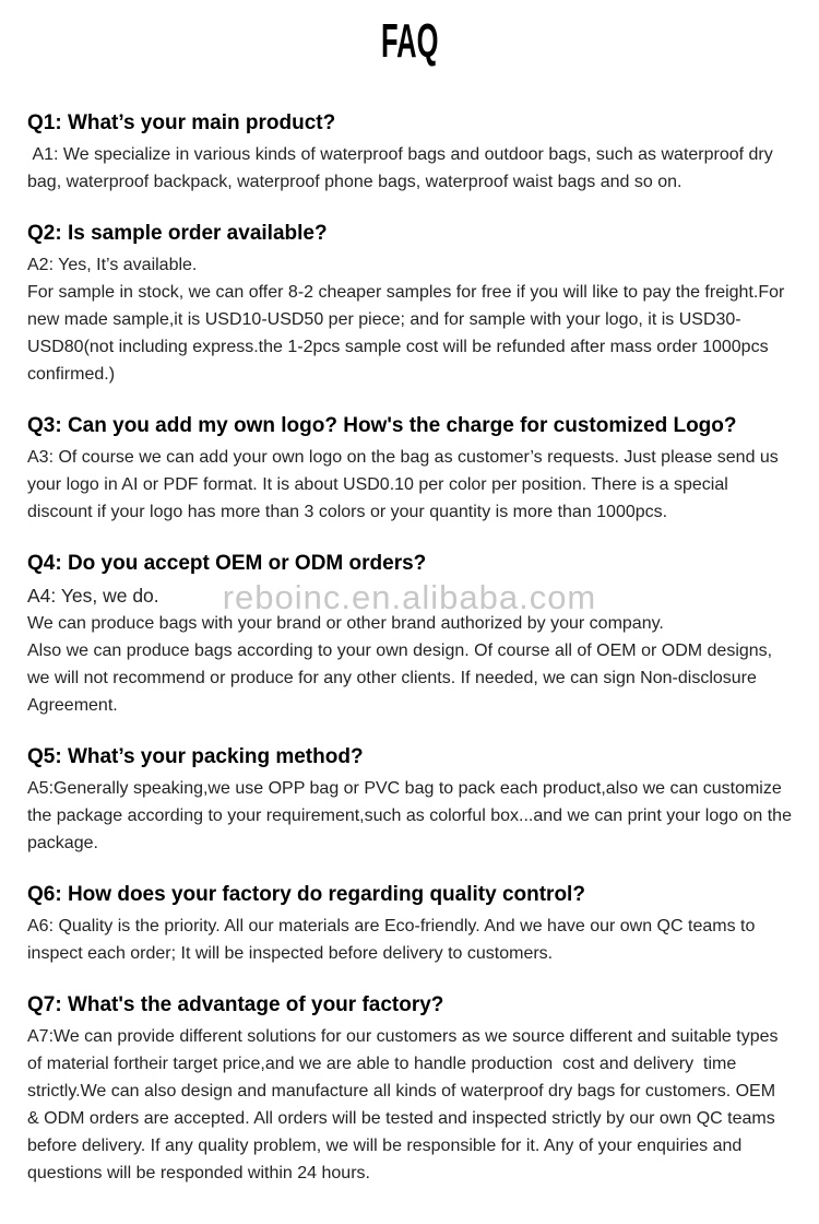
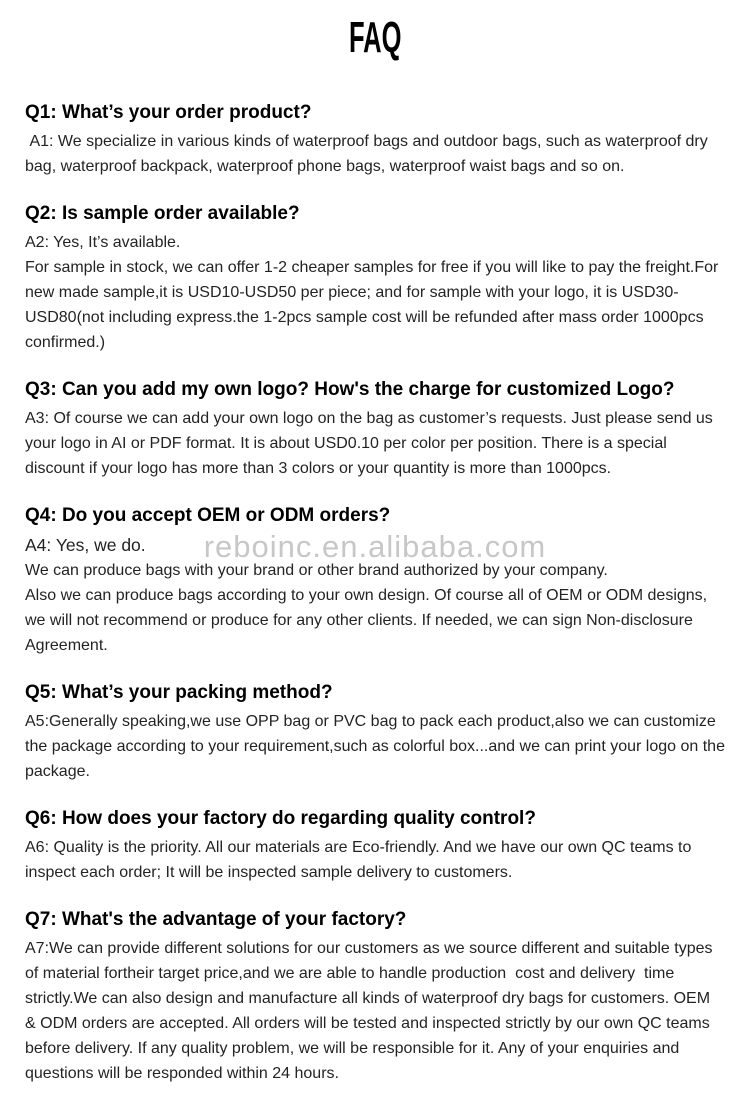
  reboinc.en.alibaba.com
  FAQ
- Q1: What’s your main product?
+ Q1: What’s your order product?
  A1: We specialize in various kinds of waterproof bags and outdoor bags, such as waterproof dry bag, waterproof backpack, waterproof phone bags, waterproof waist bags and so on.
  Q2: Is sample order available?
  A2: Yes, It’s available.
- For sample in stock, we can offer 8-2 cheaper samples for free if you will like to pay the freight.For new made sample,it is USD10-USD50 per piece; and for sample with your logo, it is USD30-USD80(not including express.the 1-2pcs sample cost will be refunded after mass order 1000pcs confirmed.)
+ For sample in stock, we can offer 1-2 cheaper samples for free if you will like to pay the freight.For new made sample,it is USD10-USD50 per piece; and for sample with your logo, it is USD30-USD80(not including express.the 1-2pcs sample cost will be refunded after mass order 1000pcs confirmed.)
  Q3: Can you add my own logo? How's the charge for customized Logo?
  A3: Of course we can add your own logo on the bag as customer’s requests. Just please send us your logo in AI or PDF format. It is about USD0.10 per color per position. There is a special discount if your logo has more than 3 colors or your quantity is more than 1000pcs.
  Q4: Do you accept OEM or ODM orders?
  A4: Yes, we do.
  We can produce bags with your brand or other brand authorized by your company.
  Also we can produce bags according to your own design. Of course all of OEM or ODM designs, we will not recommend or produce for any other clients. If needed, we can sign Non-disclosure Agreement.
  Q5: What’s your packing method?
  A5:Generally speaking,we use OPP bag or PVC bag to pack each product,also we can customize the package according to your requirement,such as colorful box...and we can print your logo on the package.
  Q6: How does your factory do regarding quality control?
- A6: Quality is the priority. All our materials are Eco-friendly. And we have our own QC teams to inspect each order; It will be inspected before delivery to customers.
+ A6: Quality is the priority. All our materials are Eco-friendly. And we have our own QC teams to inspect each order; It will be inspected sample delivery to customers.
  Q7: What's the advantage of your factory?
  A7:We can provide different solutions for our customers as we source different and suitable types of material fortheir target price,and we are able to handle production cost and delivery time strictly.We can also design and manufacture all kinds of waterproof dry bags for customers. OEM & ODM orders are accepted. All orders will be tested and inspected strictly by our own QC teams before delivery. If any quality problem, we will be responsible for it. Any of your enquiries and questions will be responded within 24 hours.
